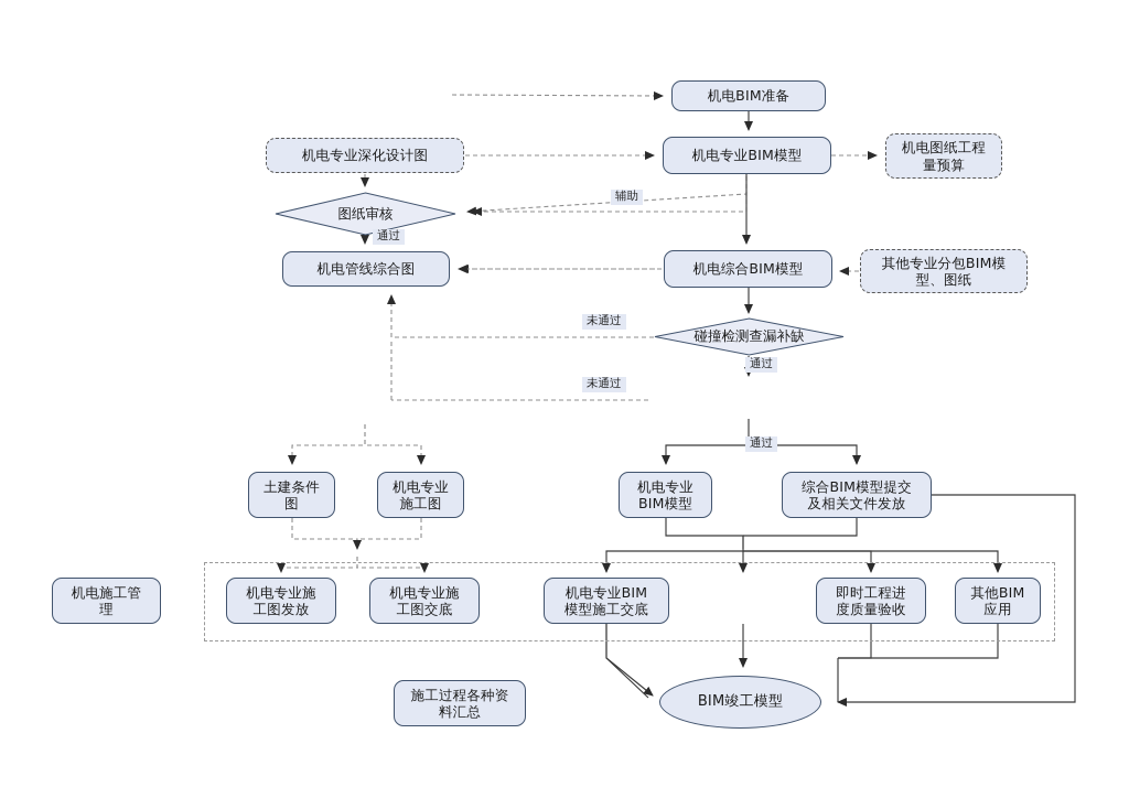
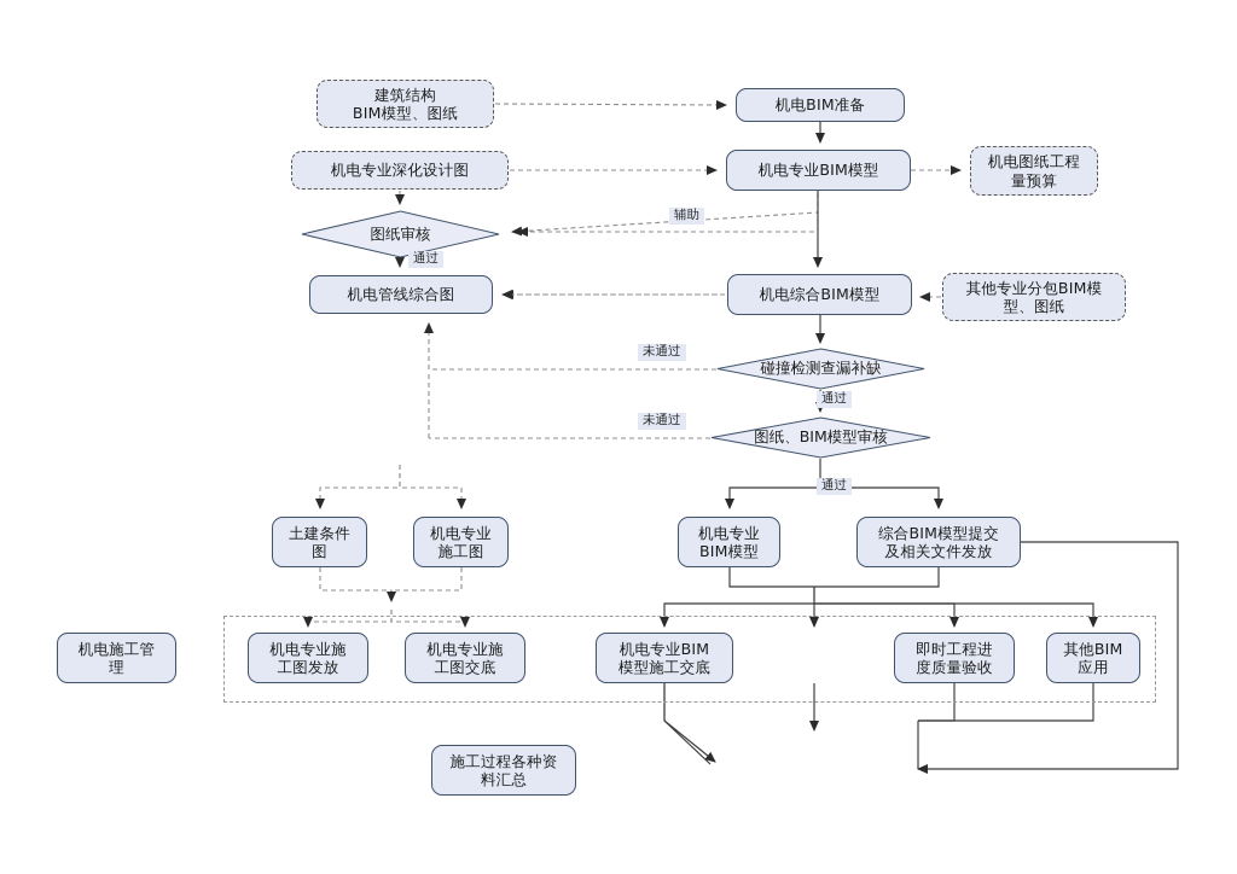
+ 建筑结构
+ BIM模型、图纸
  机电BIM准备
  机电专业深化设计图
  机电专业BIM模型
  机电图纸工程
  量预算
  图纸审核
  机电管线综合图
  机电综合BIM模型
  其他专业分包BIM模
  型、图纸
  碰撞检测查漏补缺
+ 图纸、BIM模型审核
  土建条件
  图
  机电专业
  施工图
  机电专业
  BIM模型
  综合BIM模型提交
  及相关文件发放
  机电施工管
  理
  机电专业施
  工图发放
  机电专业施
  工图交底
  机电专业BIM
  模型施工交底
  即时工程进
  度质量验收
  其他BIM
  应用
  施工过程各种资
  料汇总
- BIM竣工模型
  辅助
  通过
  未通过
  通过
  未通过
  通过
